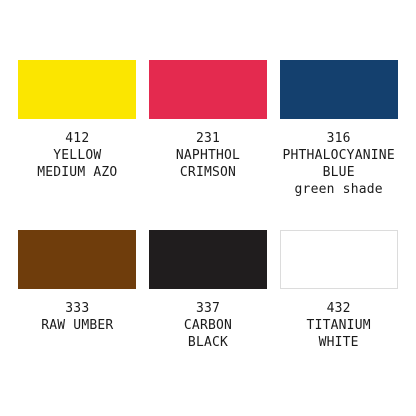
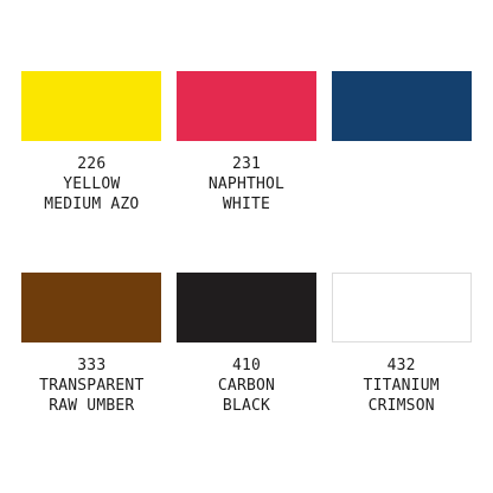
- 412
+ 226
  YELLOW
  MEDIUM AZO
  231
  NAPHTHOL
- CRIMSON
+ WHITE
- 316
- PHTHALOCYANINE BLUE
- green shade
  333
+ TRANSPARENT
  RAW UMBER
- 337
+ 410
  CARBON
  BLACK
  432
  TITANIUM
- WHITE
+ CRIMSON
